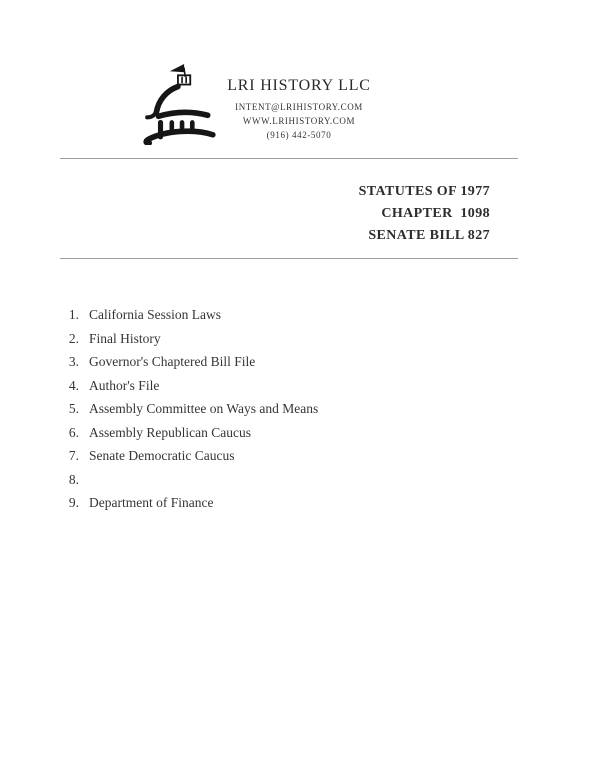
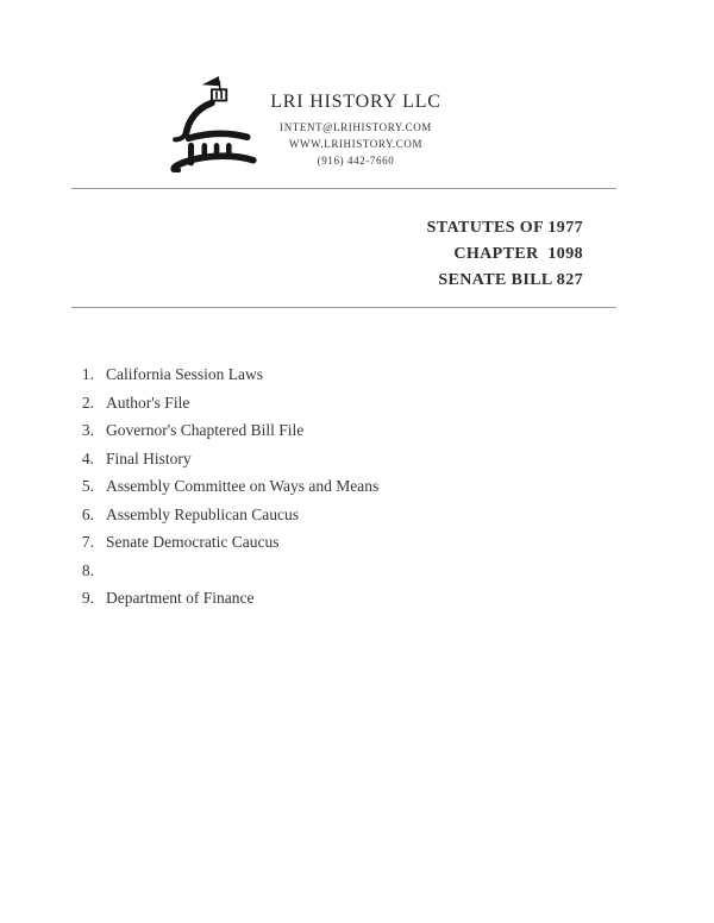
  LRI HISTORY LLC
  INTENT@LRIHISTORY.COM
  WWW.LRIHISTORY.COM
- (916) 442-5070
+ (916) 442-7660
  STATUTES OF 1977
  CHAPTER 1098
  SENATE BILL 827
  1.
  California Session Laws
  2.
- Final History
+ Author's File
  3.
  Governor's Chaptered Bill File
  4.
- Author's File
+ Final History
  5.
  Assembly Committee on Ways and Means
  6.
  Assembly Republican Caucus
  7.
  Senate Democratic Caucus
  8.
  9.
  Department of Finance
